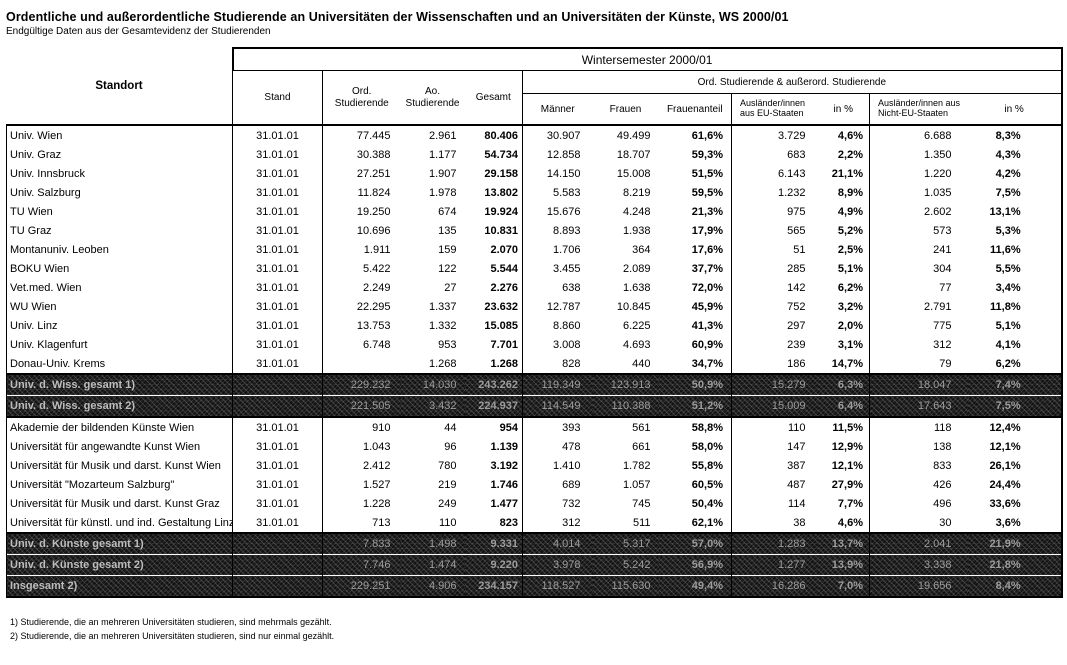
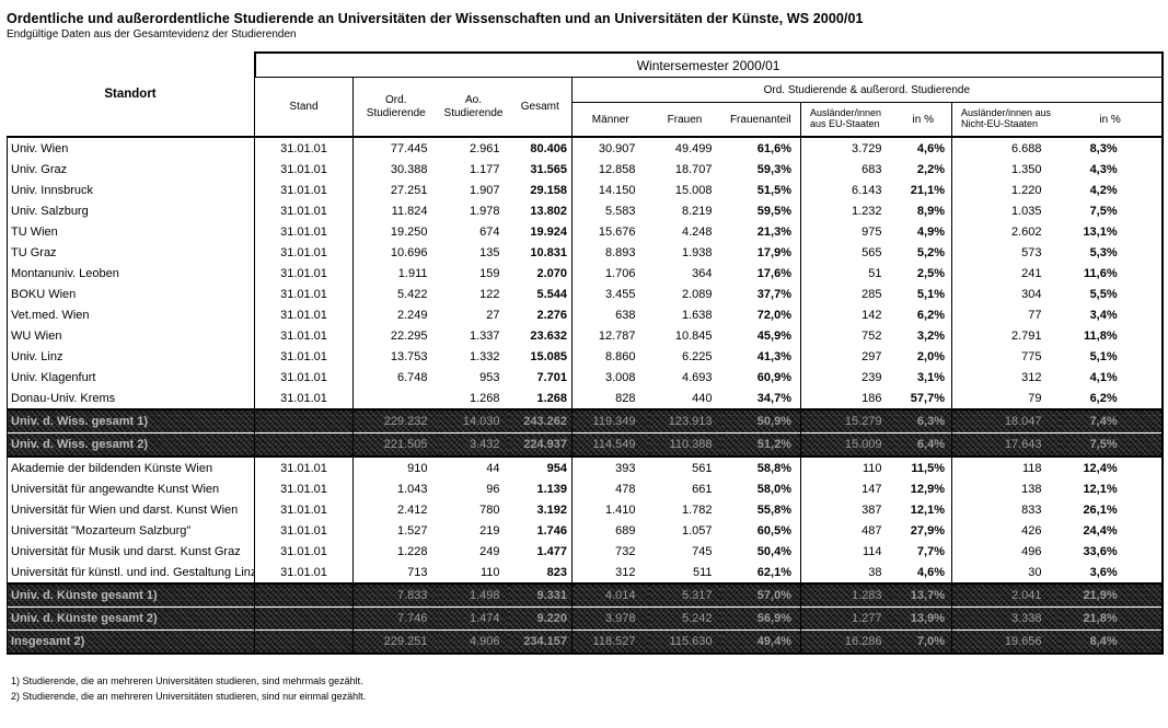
  Ordentliche und außerordentliche Studierende an Universitäten der Wissenschaften und an Universitäten der Künste, WS 2000/01
  Endgültige Daten aus der Gesamtevidenz der Studierenden
  Standort	Wintersemester 2000/01
  Stand	Ord. Studierende	Ao. Studierende	Gesamt	Ord. Studierende & außerord. Studierende
  Männer	Frauen	Frauenanteil	Ausländer/innen aus EU-Staaten	in %	Ausländer/innen aus Nicht-EU-Staaten	in %
  Univ. Wien	31.01.01	77.445	2.961	80.406	30.907	49.499	61,6%	3.729	4,6%	6.688	8,3%
- Univ. Graz	31.01.01	30.388	1.177	54.734	12.858	18.707	59,3%	683	2,2%	1.350	4,3%
+ Univ. Graz	31.01.01	30.388	1.177	31.565	12.858	18.707	59,3%	683	2,2%	1.350	4,3%
  Univ. Innsbruck	31.01.01	27.251	1.907	29.158	14.150	15.008	51,5%	6.143	21,1%	1.220	4,2%
  Univ. Salzburg	31.01.01	11.824	1.978	13.802	5.583	8.219	59,5%	1.232	8,9%	1.035	7,5%
  TU Wien	31.01.01	19.250	674	19.924	15.676	4.248	21,3%	975	4,9%	2.602	13,1%
  TU Graz	31.01.01	10.696	135	10.831	8.893	1.938	17,9%	565	5,2%	573	5,3%
  Montanuniv. Leoben	31.01.01	1.911	159	2.070	1.706	364	17,6%	51	2,5%	241	11,6%
  BOKU Wien	31.01.01	5.422	122	5.544	3.455	2.089	37,7%	285	5,1%	304	5,5%
  Vet.med. Wien	31.01.01	2.249	27	2.276	638	1.638	72,0%	142	6,2%	77	3,4%
  WU Wien	31.01.01	22.295	1.337	23.632	12.787	10.845	45,9%	752	3,2%	2.791	11,8%
  Univ. Linz	31.01.01	13.753	1.332	15.085	8.860	6.225	41,3%	297	2,0%	775	5,1%
  Univ. Klagenfurt	31.01.01	6.748	953	7.701	3.008	4.693	60,9%	239	3,1%	312	4,1%
- Donau-Univ. Krems	31.01.01		1.268	1.268	828	440	34,7%	186	14,7%	79	6,2%
+ Donau-Univ. Krems	31.01.01		1.268	1.268	828	440	34,7%	186	57,7%	79	6,2%
  Univ. d. Wiss. gesamt 1)		229.232	14.030	243.262	119.349	123.913	50,9%	15.279	6,3%	18.047	7,4%
  Univ. d. Wiss. gesamt 2)		221.505	3.432	224.937	114.549	110.388	51,2%	15.009	6,4%	17.643	7,5%
  Akademie der bildenden Künste Wien	31.01.01	910	44	954	393	561	58,8%	110	11,5%	118	12,4%
  Universität für angewandte Kunst Wien	31.01.01	1.043	96	1.139	478	661	58,0%	147	12,9%	138	12,1%
- Universität für Musik und darst. Kunst Wien	31.01.01	2.412	780	3.192	1.410	1.782	55,8%	387	12,1%	833	26,1%
+ Universität für Wien und darst. Kunst Wien	31.01.01	2.412	780	3.192	1.410	1.782	55,8%	387	12,1%	833	26,1%
  Universität "Mozarteum Salzburg"	31.01.01	1.527	219	1.746	689	1.057	60,5%	487	27,9%	426	24,4%
  Universität für Musik und darst. Kunst Graz	31.01.01	1.228	249	1.477	732	745	50,4%	114	7,7%	496	33,6%
  Universität für künstl. und ind. Gestaltung Linz	31.01.01	713	110	823	312	511	62,1%	38	4,6%	30	3,6%
  Univ. d. Künste gesamt 1)		7.833	1.498	9.331	4.014	5.317	57,0%	1.283	13,7%	2.041	21,9%
  Univ. d. Künste gesamt 2)		7.746	1.474	9.220	3.978	5.242	56,9%	1.277	13,9%	3.338	21,8%
  Insgesamt 2)		229.251	4.906	234.157	118.527	115.630	49,4%	16.286	7,0%	19.656	8,4%
  1) Studierende, die an mehreren Universitäten studieren, sind mehrmals gezählt.
  2) Studierende, die an mehreren Universitäten studieren, sind nur einmal gezählt.
